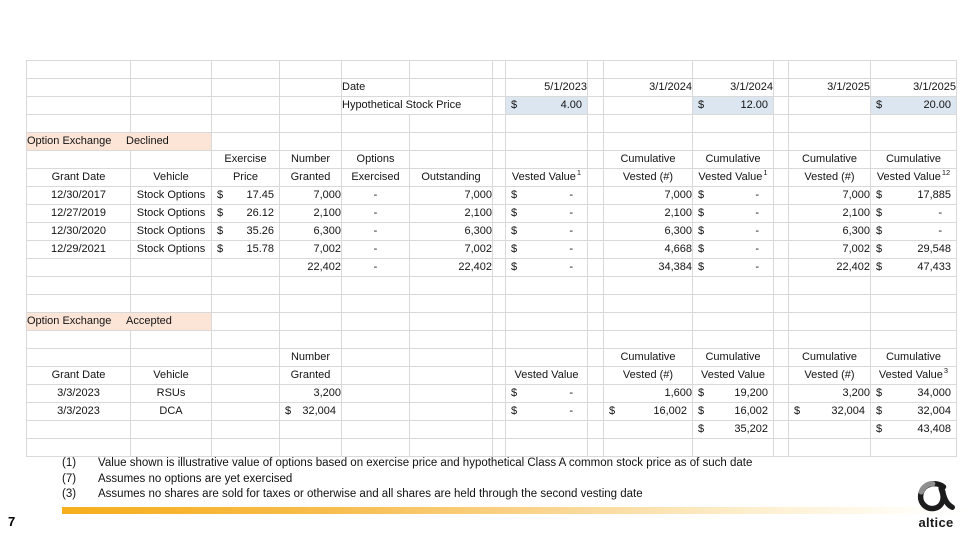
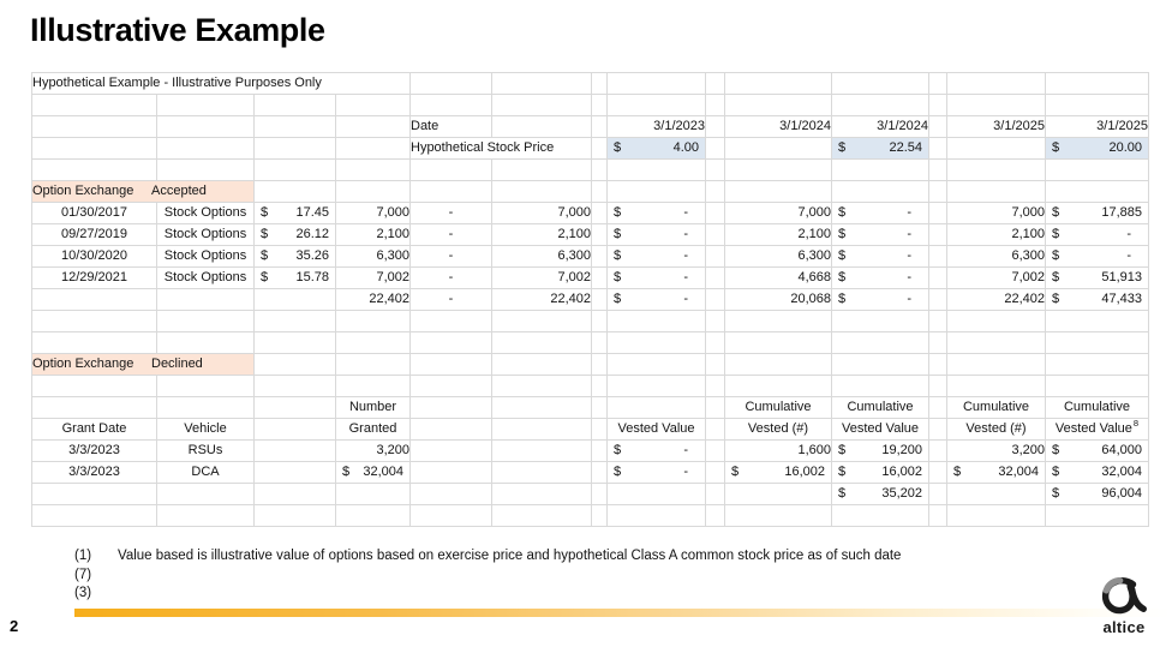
+ Illustrative Example
+ Hypothetical Example - Illustrative Purposes Only
- 				Date			5/1/2023		3/1/2024	3/1/2024		3/1/2025	3/1/2025
+ 				Date			3/1/2023		3/1/2024	3/1/2024		3/1/2025	3/1/2025
- 				Hypothetical Stock Price		$ 4.00			$ 12.00			$ 20.00
+ 				Hypothetical Stock Price		$ 4.00			$ 22.54			$ 20.00
- Option Exchange Declined
+ Option Exchange Accepted
- 		Exercise	Number	Options					Cumulative	Cumulative		Cumulative	Cumulative
- Grant Date	Vehicle	Price	Granted	Exercised	Outstanding		Vested Value1		Vested (#)	Vested Value1		Vested (#)	Vested Value12
- 12/30/2017	Stock Options	$ 17.45	7,000	-	7,000		$ -		7,000	$ -		7,000	$ 17,885
+ 01/30/2017	Stock Options	$ 17.45	7,000	-	7,000		$ -		7,000	$ -		7,000	$ 17,885
- 12/27/2019	Stock Options	$ 26.12	2,100	-	2,100		$ -		2,100	$ -		2,100	$ -
+ 09/27/2019	Stock Options	$ 26.12	2,100	-	2,100		$ -		2,100	$ -		2,100	$ -
- 12/30/2020	Stock Options	$ 35.26	6,300	-	6,300		$ -		6,300	$ -		6,300	$ -
+ 10/30/2020	Stock Options	$ 35.26	6,300	-	6,300		$ -		6,300	$ -		6,300	$ -
- 12/29/2021	Stock Options	$ 15.78	7,002	-	7,002		$ -		4,668	$ -		7,002	$ 29,548
+ 12/29/2021	Stock Options	$ 15.78	7,002	-	7,002		$ -		4,668	$ -		7,002	$ 51,913
- 			22,402	-	22,402		$ -		34,384	$ -		22,402	$ 47,433
+ 			22,402	-	22,402		$ -		20,068	$ -		22,402	$ 47,433
- Option Exchange Accepted
+ Option Exchange Declined
  			Number						Cumulative	Cumulative		Cumulative	Cumulative
- Grant Date	Vehicle		Granted				Vested Value		Vested (#)	Vested Value		Vested (#)	Vested Value3
+ Grant Date	Vehicle		Granted				Vested Value		Vested (#)	Vested Value		Vested (#)	Vested Value8
- 3/3/2023	RSUs		3,200				$ -		1,600	$ 19,200		3,200	$ 34,000
+ 3/3/2023	RSUs		3,200				$ -		1,600	$ 19,200		3,200	$ 64,000
  3/3/2023	DCA		$ 32,004				$ -		$ 16,002	$ 16,002		$ 32,004	$ 32,004
- 										$ 35,202			$ 43,408
+ 										$ 35,202			$ 96,004
  (1)
- Value shown is illustrative value of options based on exercise price and hypothetical Class A common stock price as of such date
+ Value based is illustrative value of options based on exercise price and hypothetical Class A common stock price as of such date
  (7)
- Assumes no options are yet exercised
  (3)
- Assumes no shares are sold for taxes or otherwise and all shares are held through the second vesting date
- 7
+ 2
  altice
